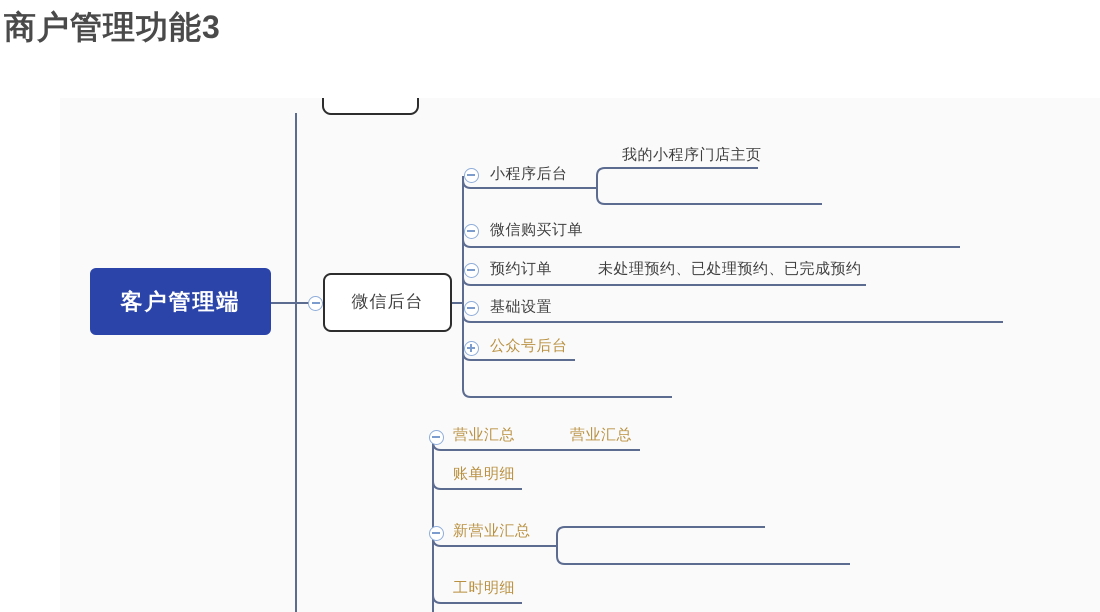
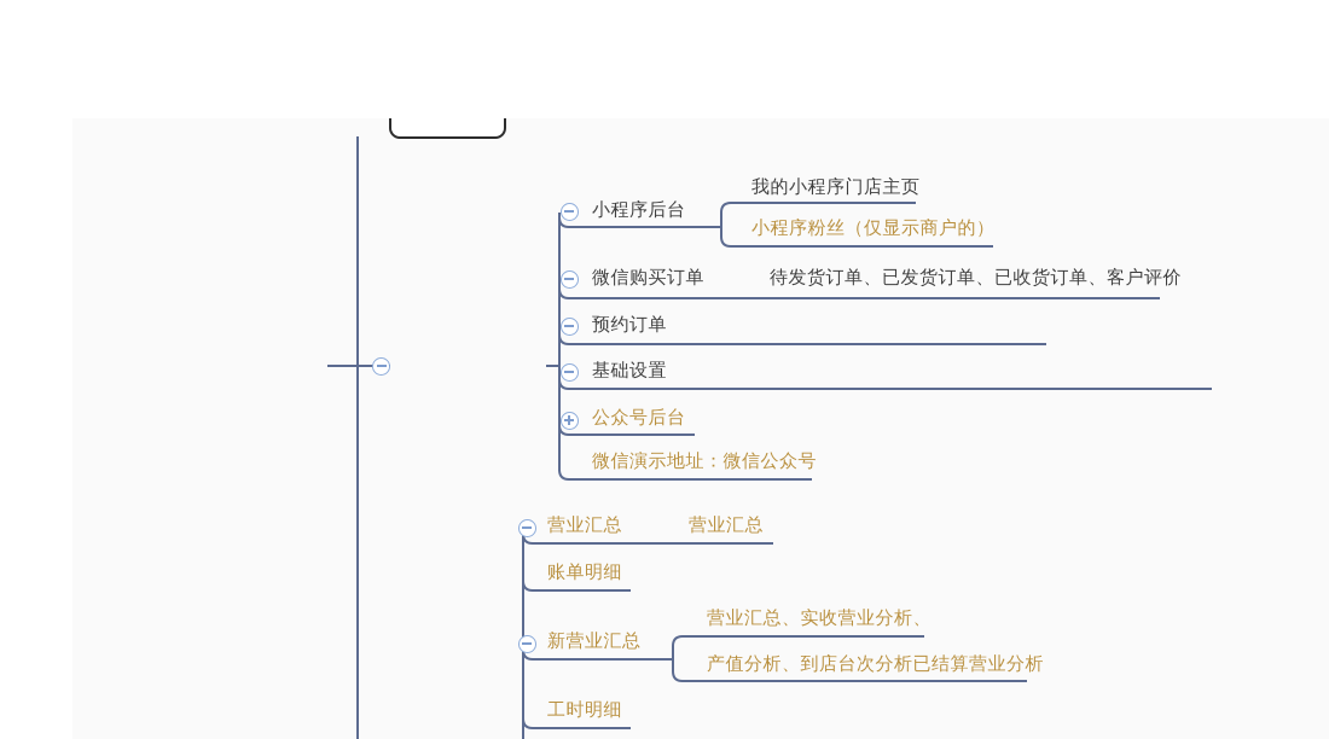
- 商户管理功能3
- 客户管理端
- 微信后台
  小程序后台
  我的小程序门店主页
+ 小程序粉丝（仅显示商户的）
  微信购买订单
+ 待发货订单、已发货订单、已收货订单、客户评价
  预约订单
- 未处理预约、已处理预约、已完成预约
  基础设置
  公众号后台
+ 微信演示地址：微信公众号
  营业汇总
  营业汇总
  账单明细
  新营业汇总
+ 营业汇总、实收营业分析、
+ 产值分析、到店台次分析已结算营业分析
  工时明细
